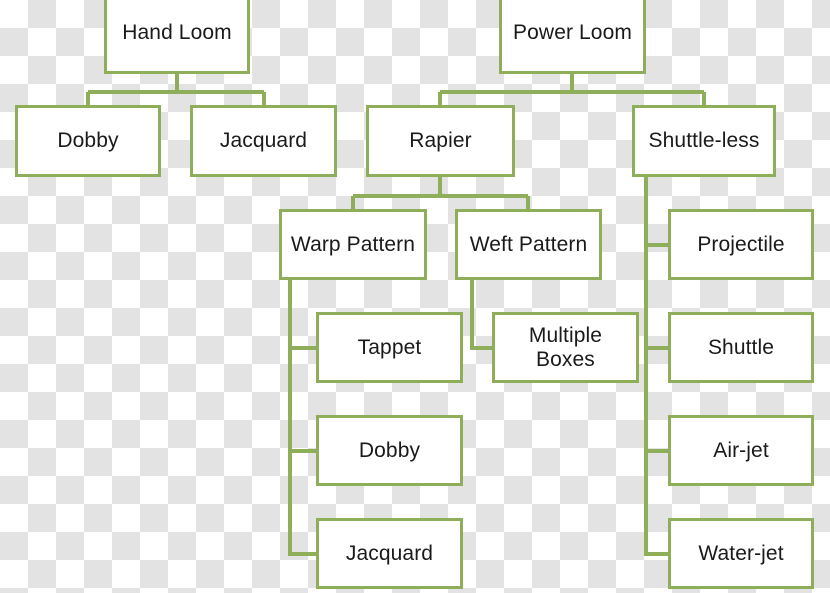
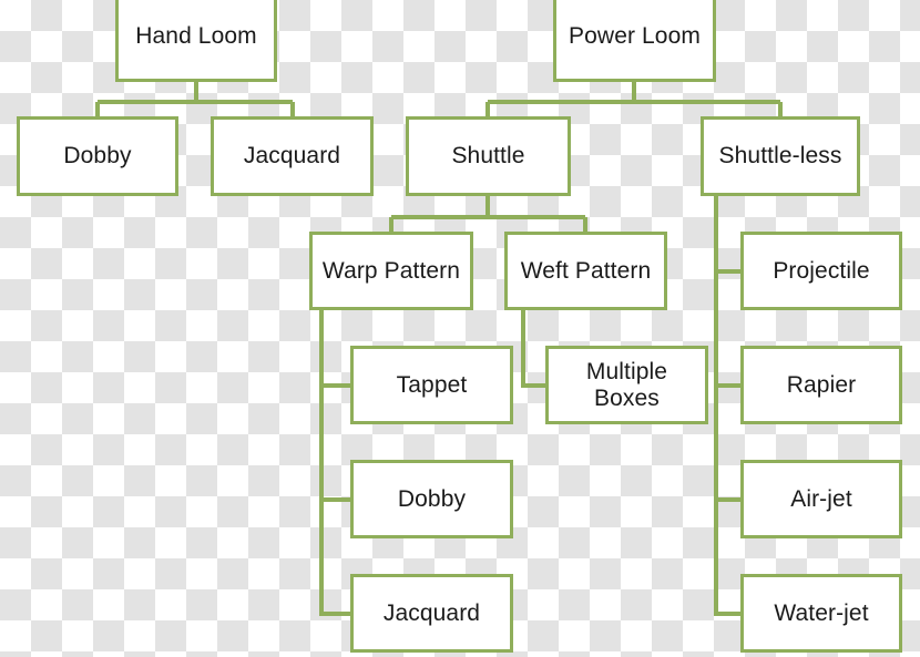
  Hand Loom
  Power Loom
  Dobby
  Jacquard
- Rapier
+ Shuttle
  Shuttle-less
  Warp Pattern
  Weft Pattern
  Projectile
  Tappet
  Multiple
  Boxes
- Shuttle
+ Rapier
  Dobby
  Air-jet
  Jacquard
  Water-jet
